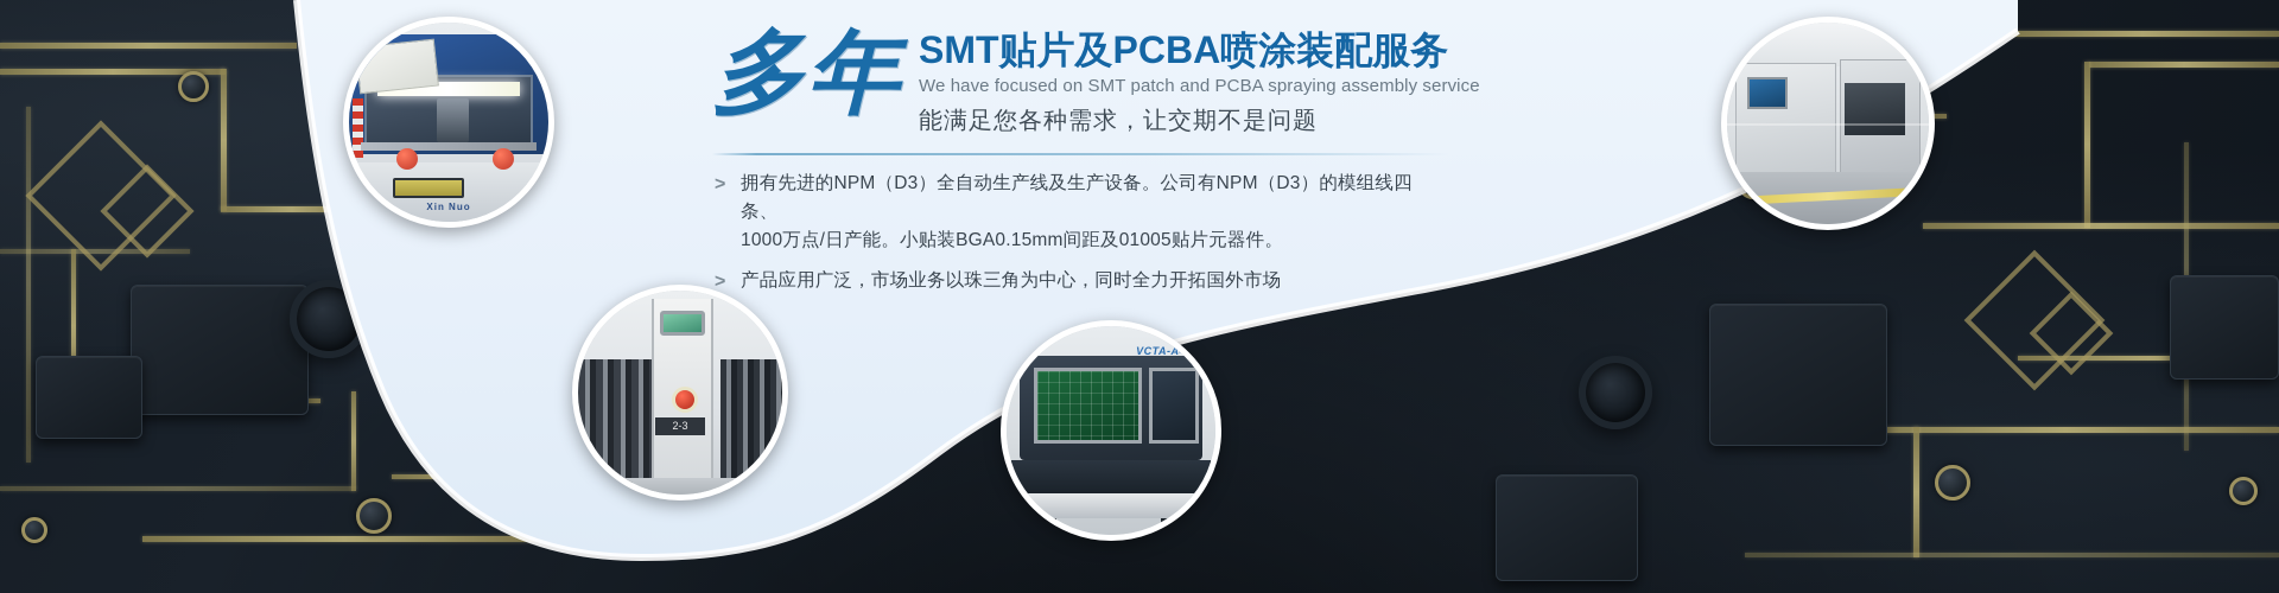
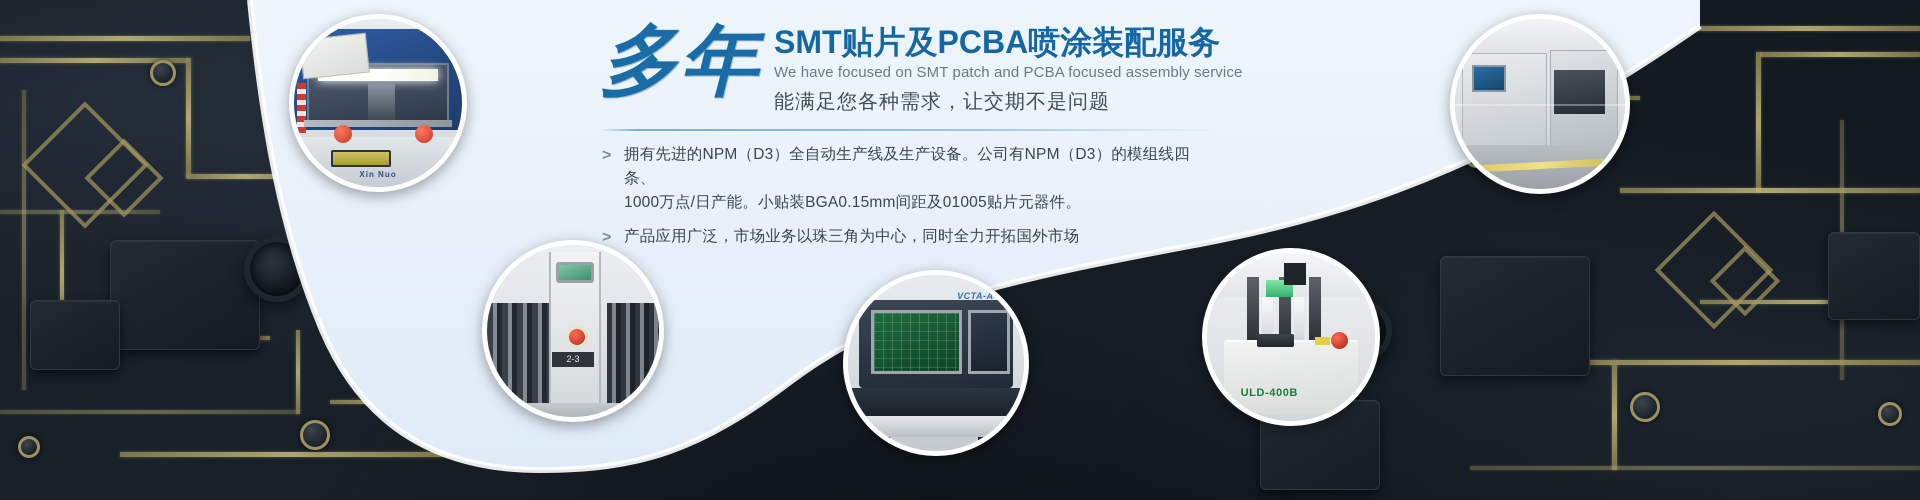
  Xin Nuo
  2-3
  VCTA-A410
+ ULD-400B
  多年
  SMT贴片及PCBA喷涂装配服务
- We have focused on SMT patch and PCBA spraying assembly service
+ We have focused on SMT patch and PCBA focused assembly service
  能满足您各种需求，让交期不是问题
  >
  拥有先进的NPM（D3）全自动生产线及生产设备。公司有NPM（D3）的模组线四条、
  1000万点/日产能。小贴装BGA0.15mm间距及01005贴片元器件。
  >
  产品应用广泛，市场业务以珠三角为中心，同时全力开拓国外市场
